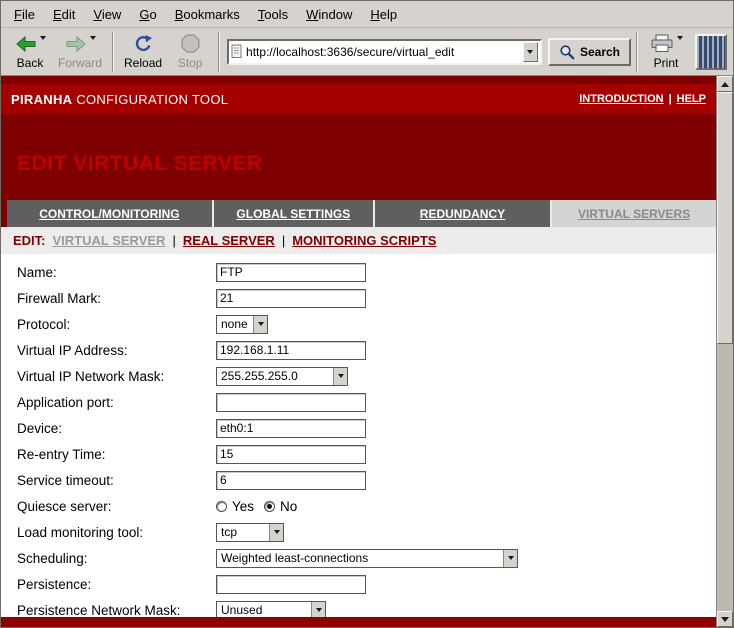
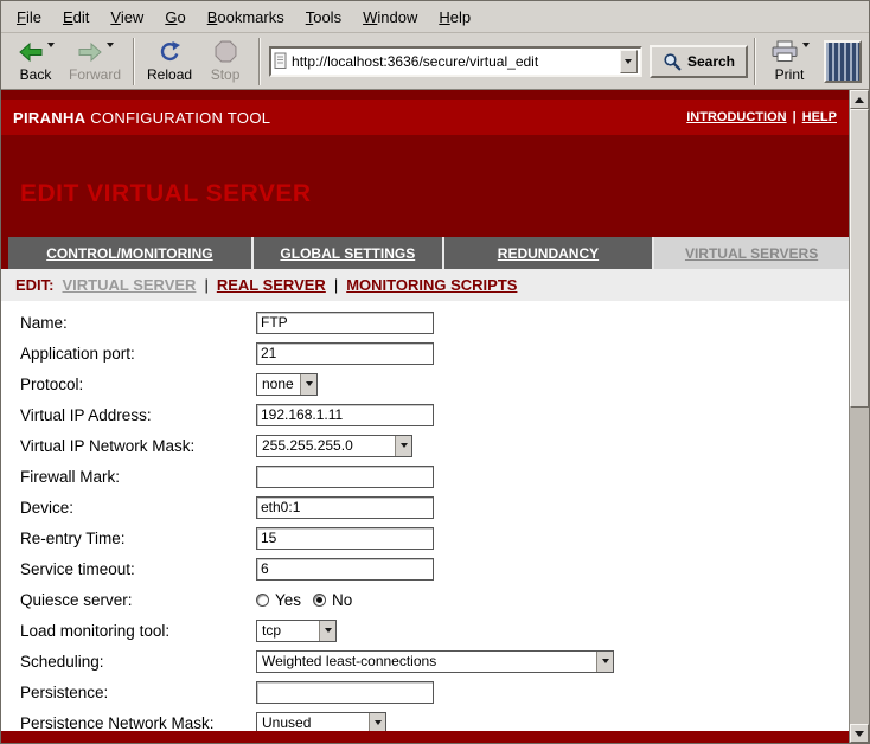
  File
  Edit
  View
  Go
  Bookmarks
  Tools
  Window
  Help
  Back
  Forward
  Reload
  Stop
  http://localhost:3636/secure/virtual_edit
  Search
  Print
  PIRANHA CONFIGURATION TOOL
  INTRODUCTION
  |
  HELP
  EDIT VIRTUAL SERVER
  CONTROL/MONITORING
  GLOBAL SETTINGS
  REDUNDANCY
  VIRTUAL SERVERS
  EDIT:
  VIRTUAL SERVER
  |
  REAL SERVER
  |
  MONITORING SCRIPTS
  Name:
  FTP
- Firewall Mark:
+ Application port:
  21
  Protocol:
  none
  Virtual IP Address:
  192.168.1.11
  Virtual IP Network Mask:
  255.255.255.0
- Application port:
+ Firewall Mark:
  Device:
  eth0:1
  Re-entry Time:
  15
  Service timeout:
  6
  Quiesce server:
  Yes
  No
  Load monitoring tool:
  tcp
  Scheduling:
  Weighted least-connections
  Persistence:
  Persistence Network Mask:
  Unused
